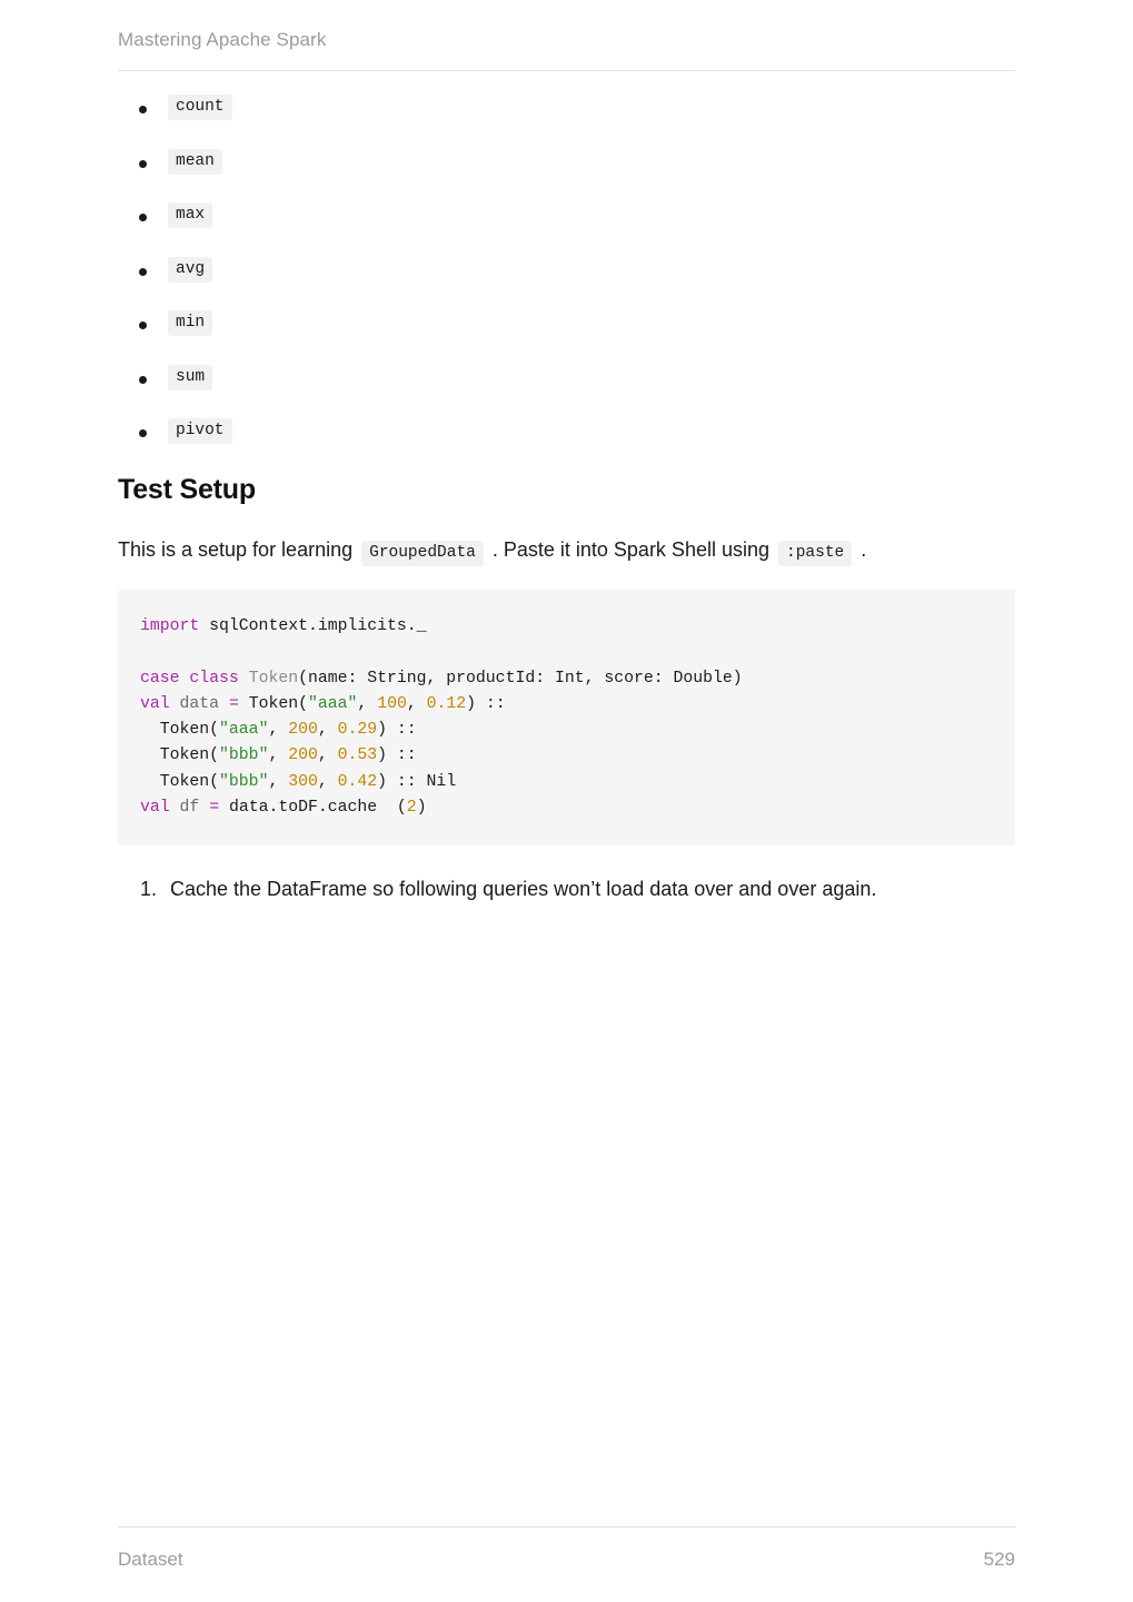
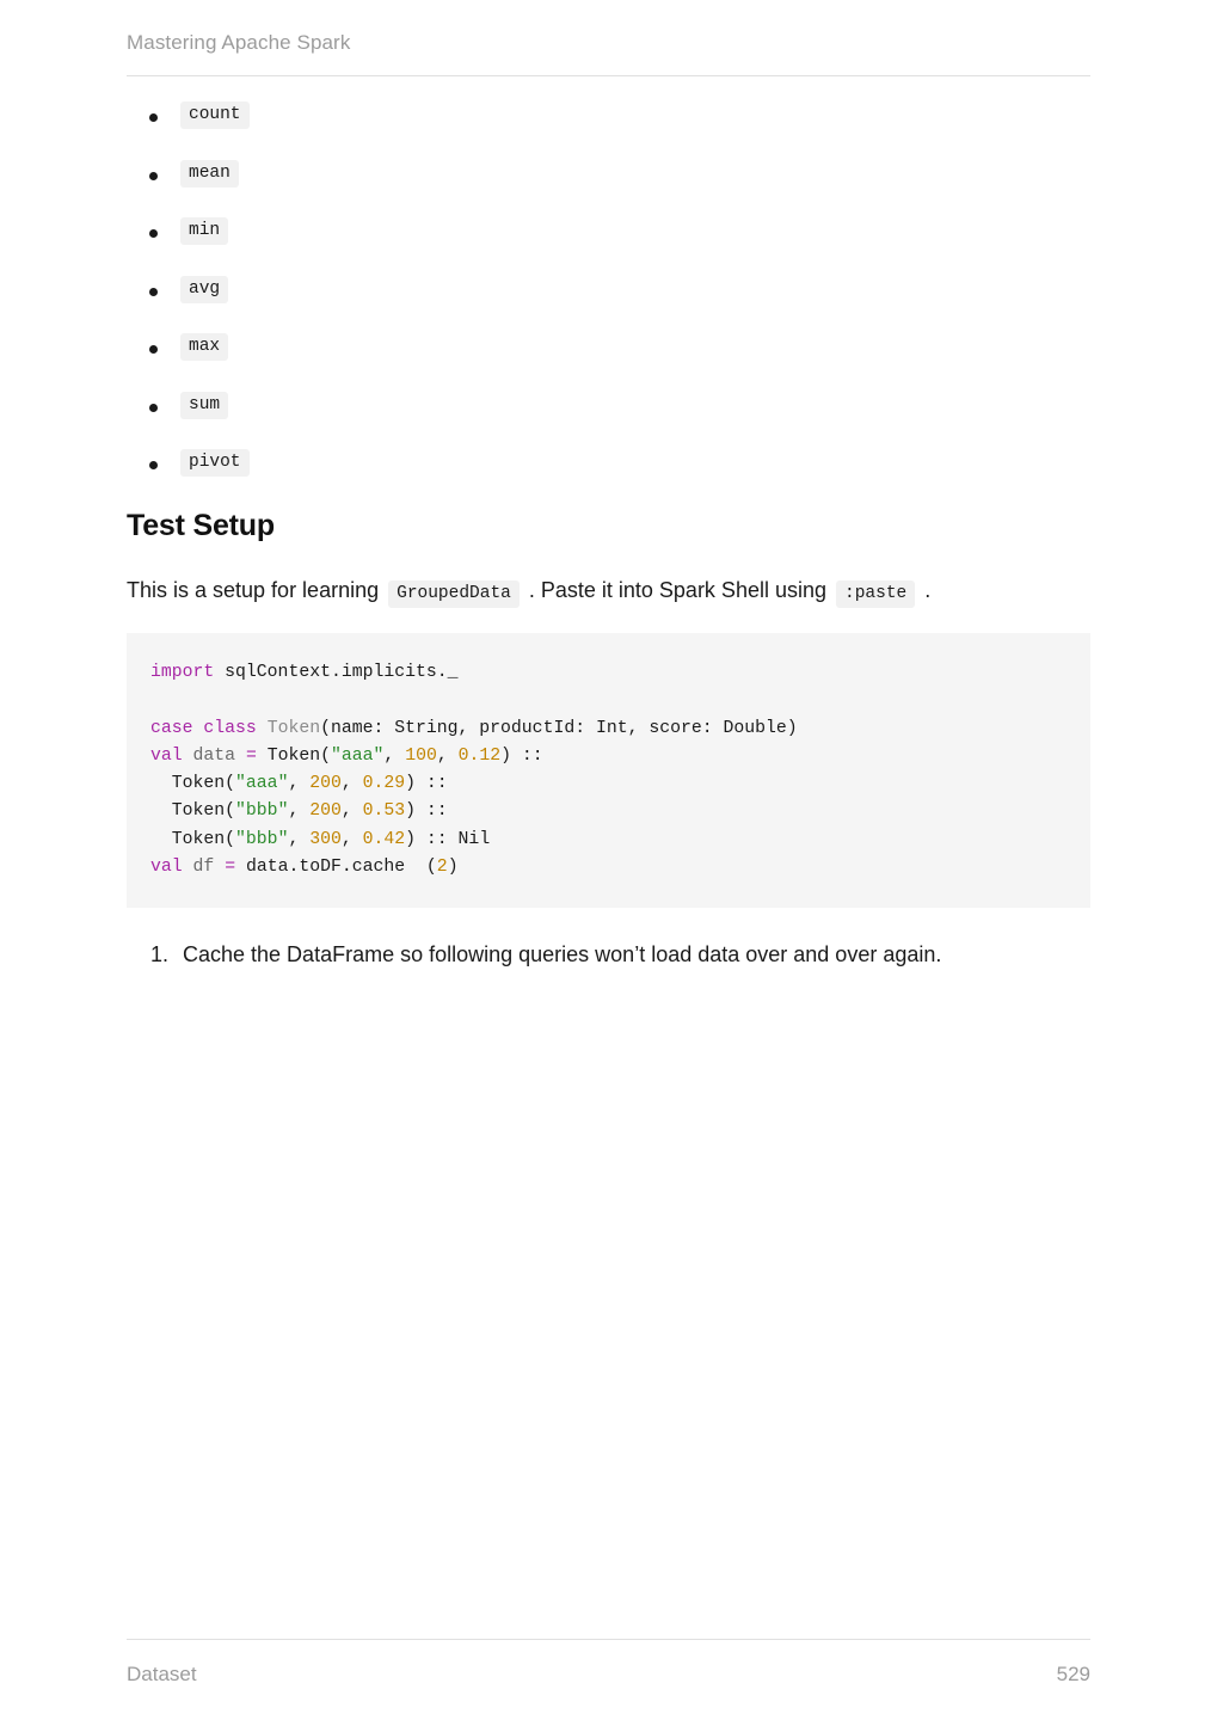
  Mastering Apache Spark
  count
  mean
- max
+ min
  avg
- min
+ max
  sum
  pivot
  Test Setup
  This is a setup for learning GroupedData . Paste it into Spark Shell using :paste .
  import sqlContext.implicits._ case class Token(name: String, productId: Int, score: Double) val data = Token("aaa", 100, 0.12) :: Token("aaa", 200, 0.29) :: Token("bbb", 200, 0.53) :: Token("bbb", 300, 0.42) :: Nil val df = data.toDF.cache (2)
  Cache the DataFrame so following queries won’t load data over and over again.
  Dataset
  529
